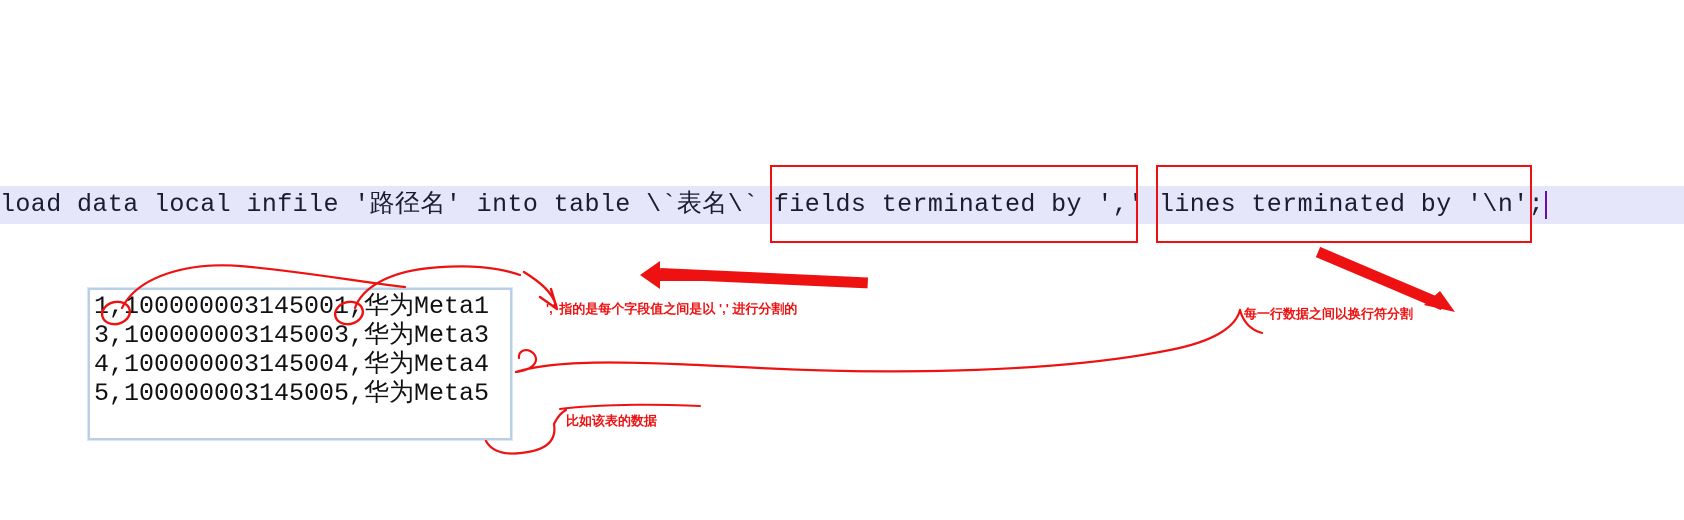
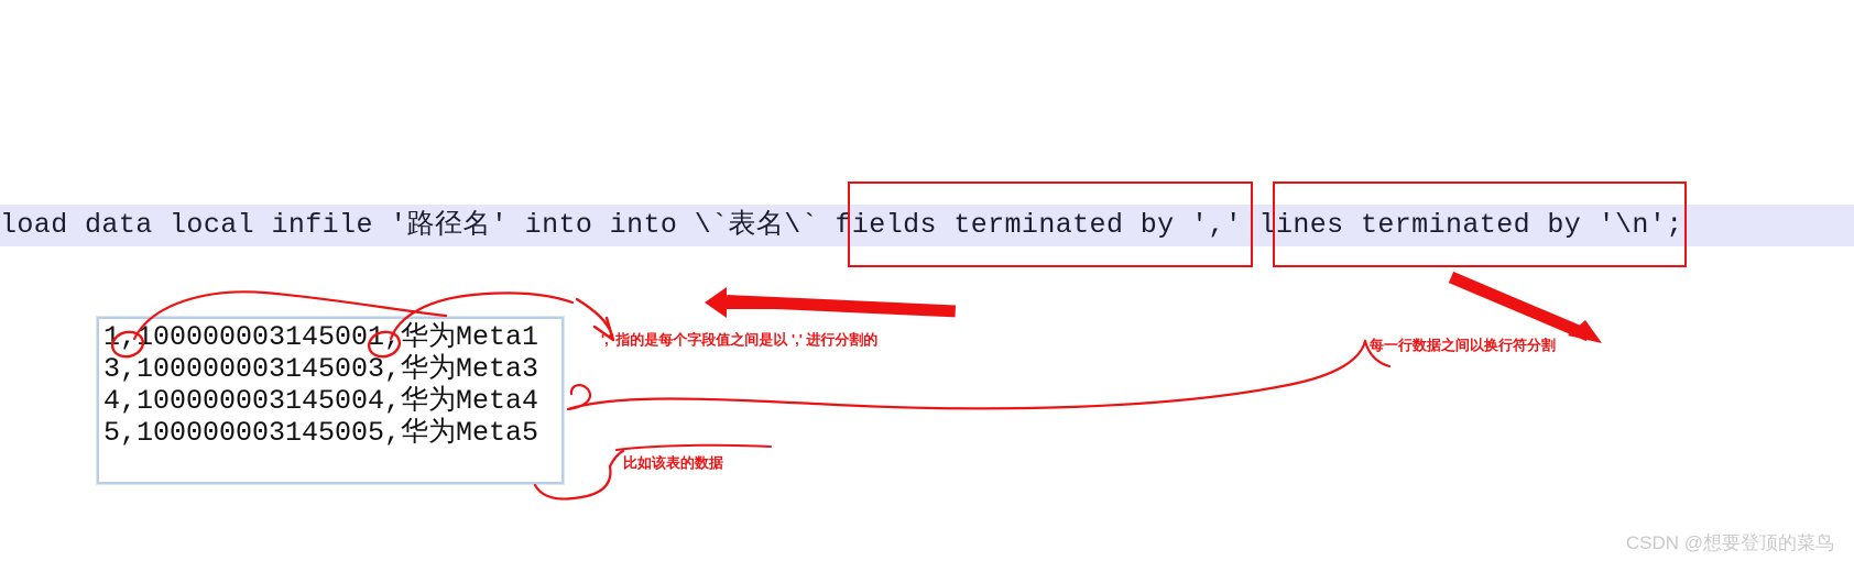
- load data local infile '路径名' into table \`表名\` fields terminated by ',' lines terminated by '\n';
+ load data local infile '路径名' into into \`表名\` fields terminated by ',' lines terminated by '\n';
  1,100000003145001华为Meta1
  3,100000003145003,华为Meta3
  4,100000003145004,华为Meta4
  5,100000003145005,华为Meta5
  ',' 指的是每个字段值之间是以 ',' 进行分割的
  每一行数据之间以换行符分割
  比如该表的数据
+ CSDN @想要登顶的菜鸟
